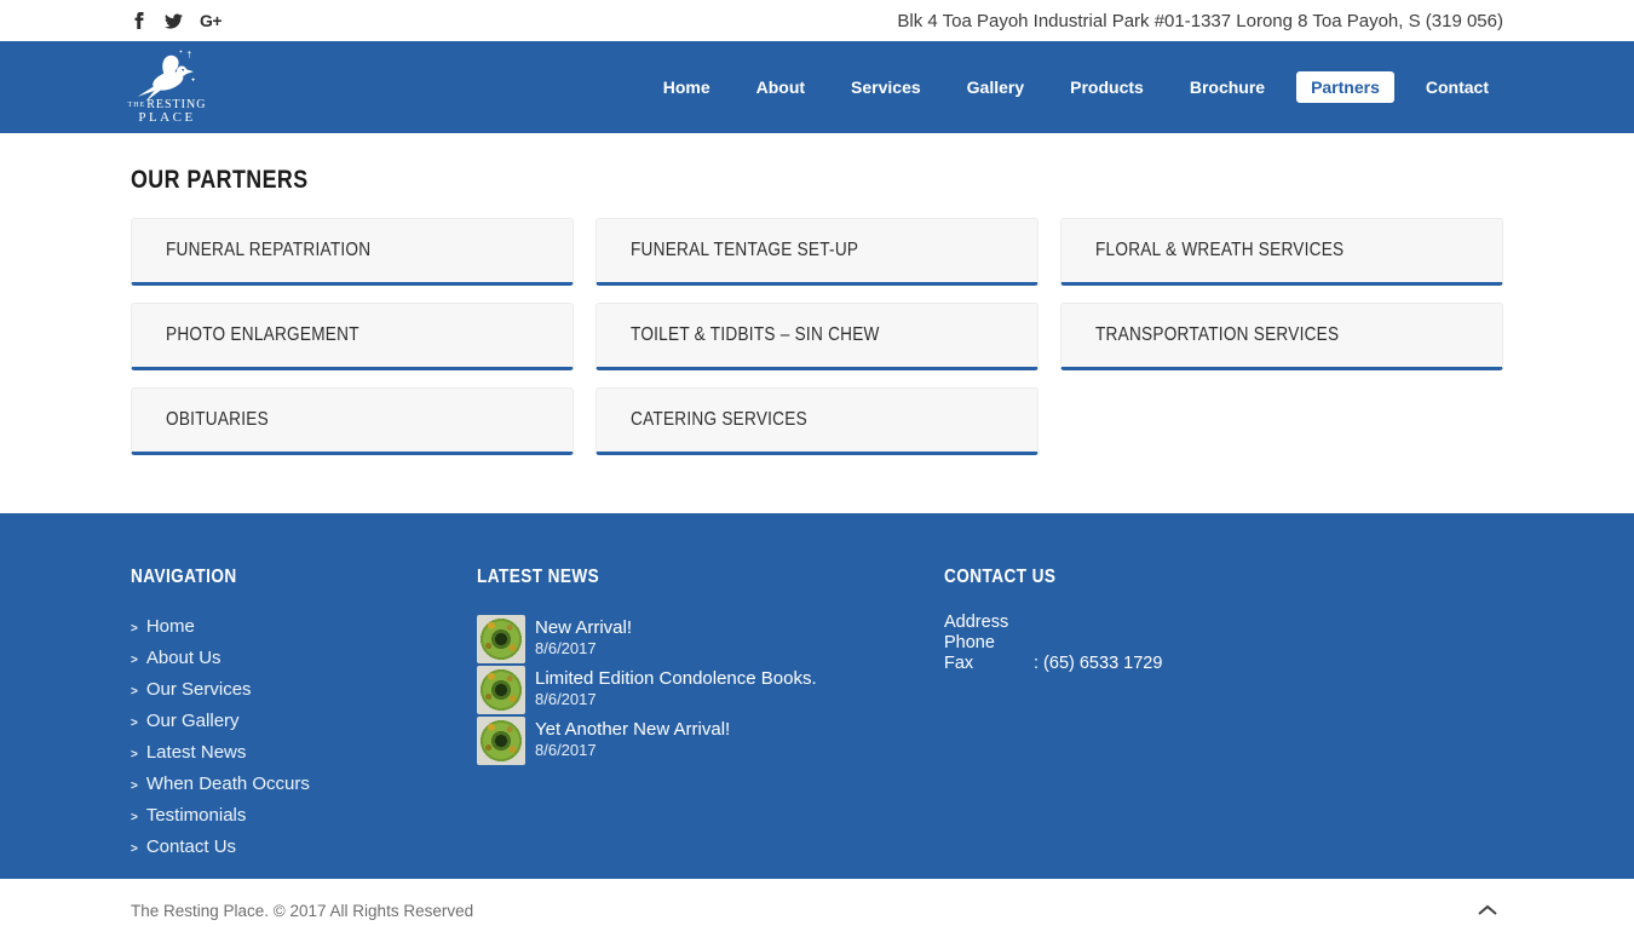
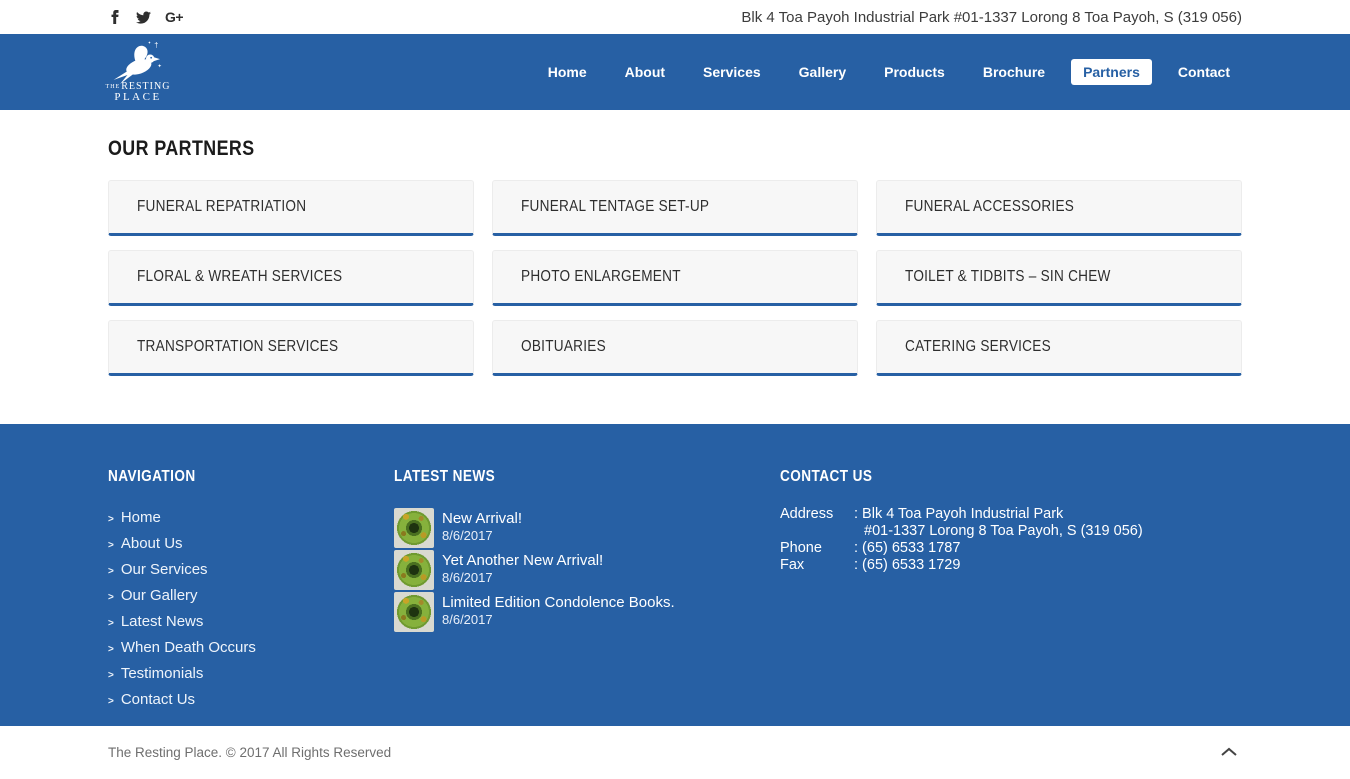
  G+
  Blk 4 Toa Payoh Industrial Park #01-1337 Lorong 8 Toa Payoh, S (319 056)
  †
  RESTING
  PLACE
  Home
  About
  Services
  Gallery
  Products
  Brochure
  Partners
  Contact
  OUR PARTNERS
  FUNERAL REPATRIATION
  FUNERAL TENTAGE SET-UP
+ FUNERAL ACCESSORIES
  FLORAL & WREATH SERVICES
  PHOTO ENLARGEMENT
  TOILET & TIDBITS – SIN CHEW
  TRANSPORTATION SERVICES
  OBITUARIES
  CATERING SERVICES
  NAVIGATION
  > Home
  > About Us
  > Our Services
  > Our Gallery
  > Latest News
  > When Death Occurs
  > Testimonials
  > Contact Us
  LATEST NEWS
  New Arrival!
  8/6/2017
- Limited Edition Condolence Books.
+ Yet Another New Arrival!
  8/6/2017
- Yet Another New Arrival!
+ Limited Edition Condolence Books.
  8/6/2017
  CONTACT US
  Address
+ : Blk 4 Toa Payoh Industrial Park
+ #01-1337 Lorong 8 Toa Payoh, S (319 056)
  Phone
+ : (65) 6533 1787
  Fax
  : (65) 6533 1729
  The Resting Place. © 2017 All Rights Reserved
